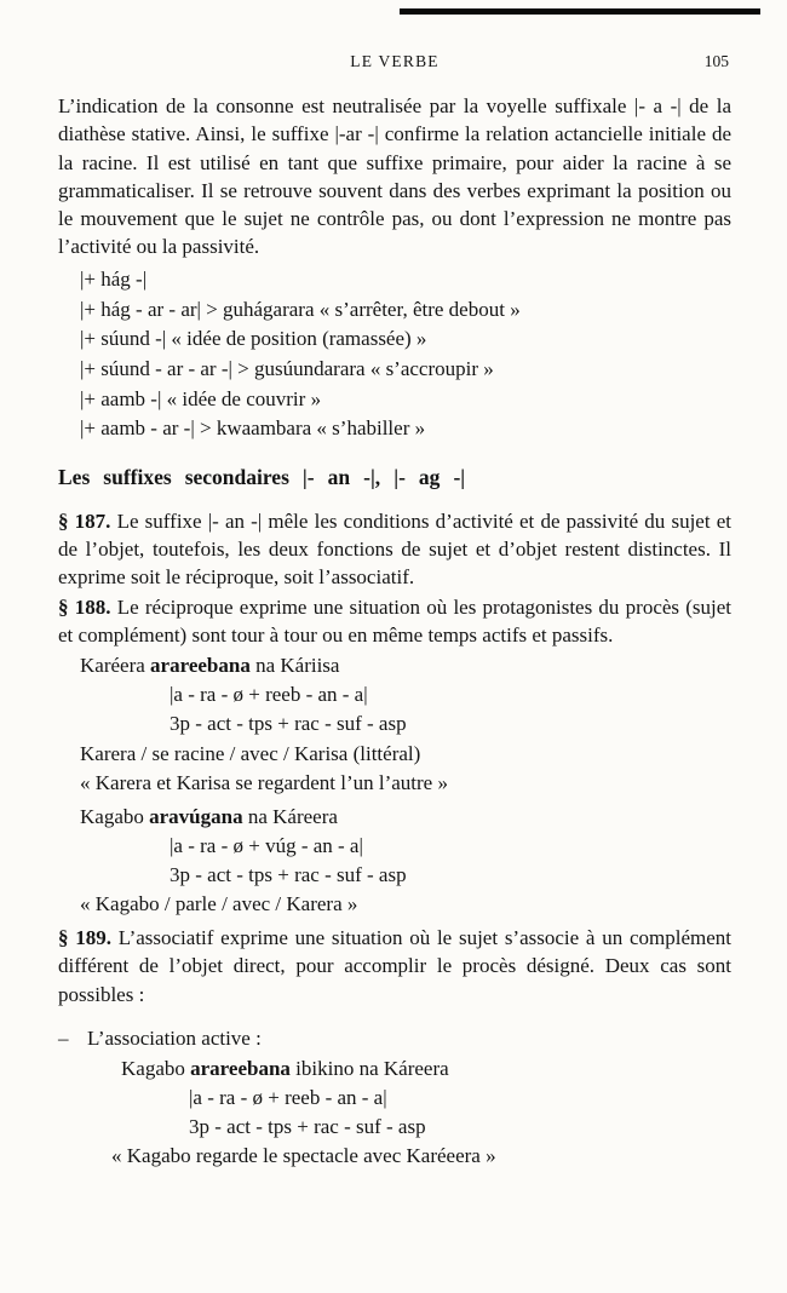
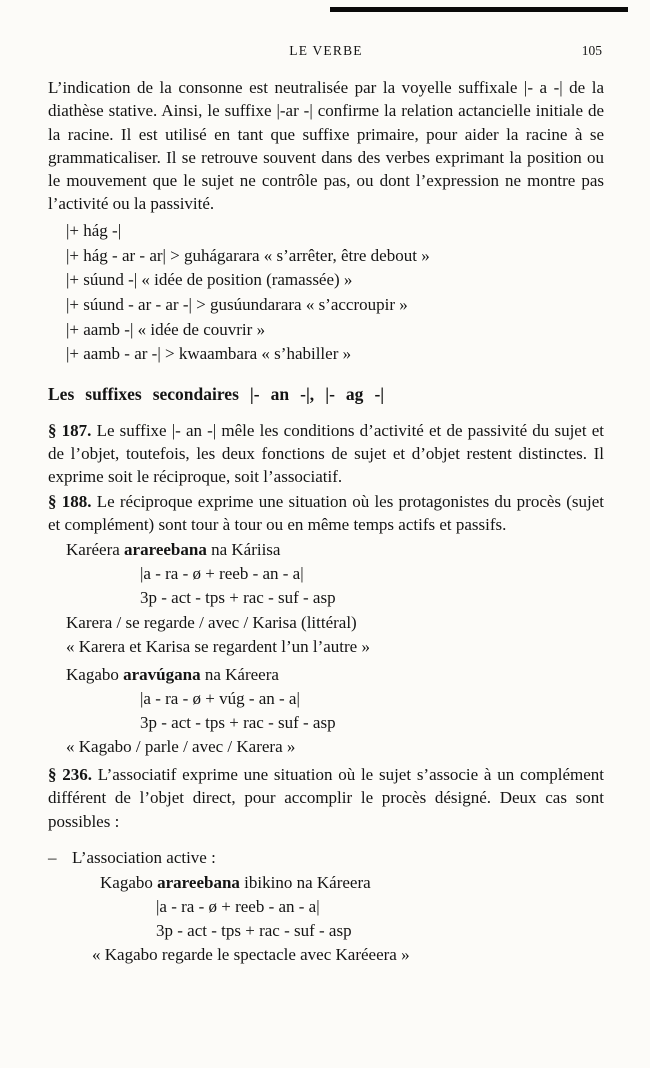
  LE VERBE
  105
  L’indication de la consonne est neutralisée par la voyelle suffixale |- a -| de la diathèse stative. Ainsi, le suffixe |-ar -| confirme la relation actancielle initiale de la racine. Il est utilisé en tant que suffixe primaire, pour aider la racine à se grammaticaliser. Il se retrouve souvent dans des verbes exprimant la position ou le mouvement que le sujet ne contrôle pas, ou dont l’expression ne montre pas l’activité ou la passivité.
  |+ hág -|
  |+ hág - ar - ar| > guhágarara « s’arrêter, être debout »
  |+ súund -| « idée de position (ramassée) »
  |+ súund - ar - ar -| > gusúundarara « s’accroupir »
  |+ aamb -| « idée de couvrir »
  |+ aamb - ar -| > kwaambara « s’habiller »
  Les suffixes secondaires |- an -|, |- ag -|
  § 187. Le suffixe |- an -| mêle les conditions d’activité et de passivité du sujet et de l’objet, toutefois, les deux fonctions de sujet et d’objet restent distinctes. Il exprime soit le réciproque, soit l’associatif.
  § 188. Le réciproque exprime une situation où les protagonistes du procès (sujet et complément) sont tour à tour ou en même temps actifs et passifs.
  Karéera arareebana na Káriisa
  |a - ra - ø + reeb - an - a|
  3p - act - tps + rac - suf - asp
- Karera / se racine / avec / Karisa (littéral)
+ Karera / se regarde / avec / Karisa (littéral)
  « Karera et Karisa se regardent l’un l’autre »
  Kagabo aravúgana na Káreera
  |a - ra - ø + vúg - an - a|
  3p - act - tps + rac - suf - asp
  « Kagabo / parle / avec / Karera »
- § 189. L’associatif exprime une situation où le sujet s’associe à un complément différent de l’objet direct, pour accomplir le procès désigné. Deux cas sont possibles :
+ § 236. L’associatif exprime une situation où le sujet s’associe à un complément différent de l’objet direct, pour accomplir le procès désigné. Deux cas sont possibles :
  – L’association active :
  Kagabo arareebana ibikino na Káreera
  |a - ra - ø + reeb - an - a|
  3p - act - tps + rac - suf - asp
  « Kagabo regarde le spectacle avec Karéeera »
